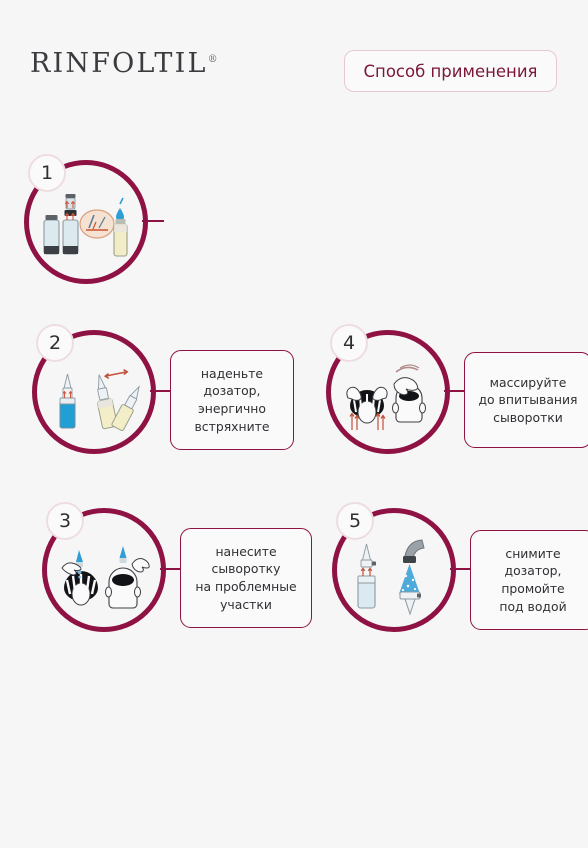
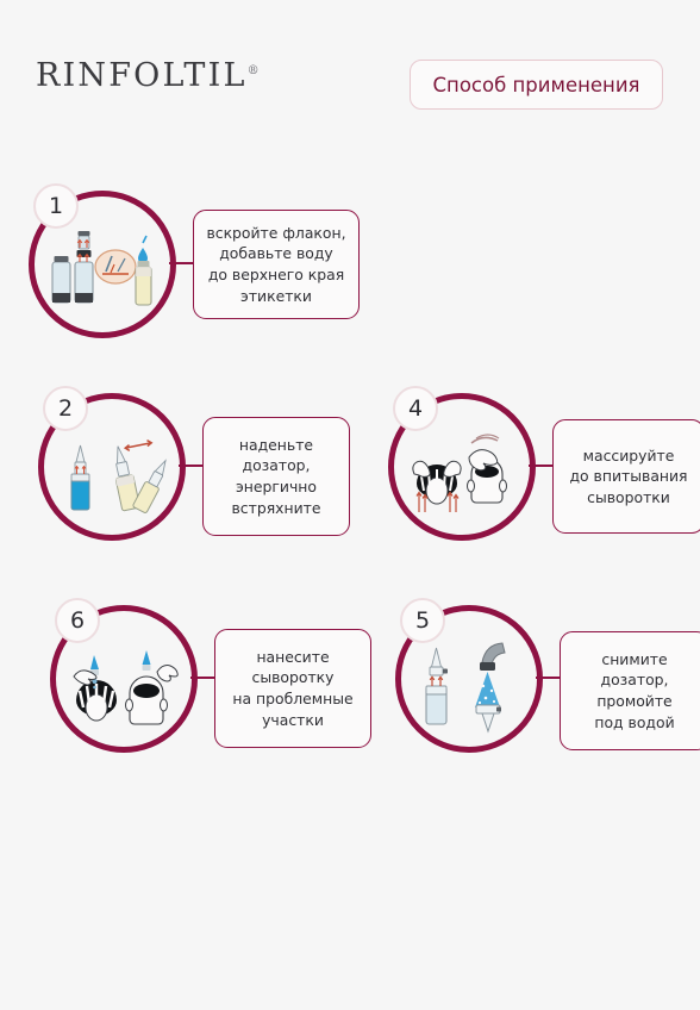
  RINFOLTIL®
  Способ применения
  1
+ вскройте флакон,
+ добавьте воду
+ до верхнего края
+ этикетки
  2
  наденьте
  дозатор,
  энергично
  встряхните
- 3
+ 6
  нанесите
  сыворотку
  на проблемные
  участки
  4
  массируйте
  до впитывания
  сыворотки
  5
  снимите
  дозатор,
  промойте
  под водой
